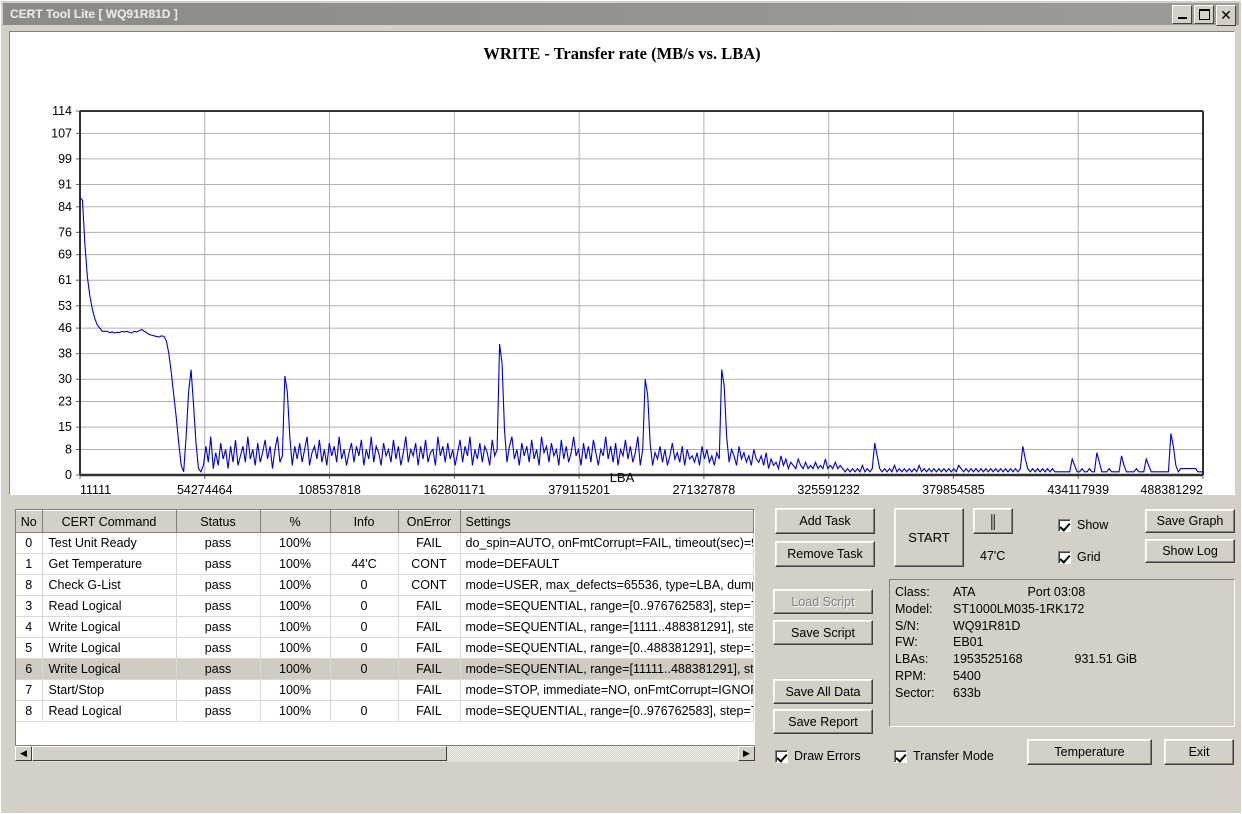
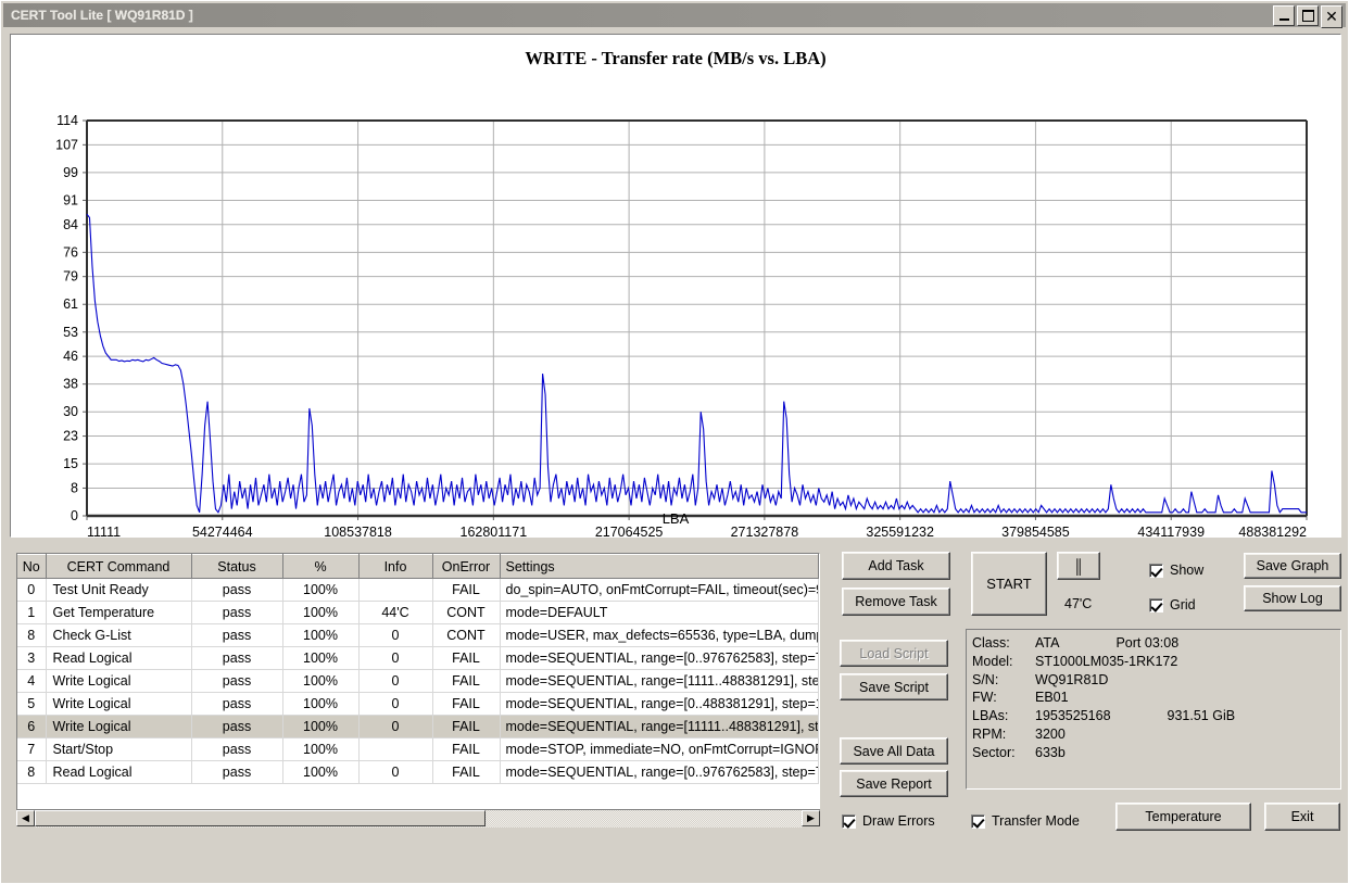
  CERT Tool Lite [ WQ91R81D ]
  ✕
  WRITE - Transfer rate (MB/s vs. LBA)
  0
  8
  15
  23
  30
  38
  46
  53
  61
- 69
+ 79
  76
  84
  91
  99
  107
  114
  11111
  54274464
  108537818
  162801171
- 379115201
+ 217064525
  271327878
  325591232
  379854585
  434117939
  488381292
  LBA
  No	CERT Command	Status	%	Info	OnError	Settings
  0	Test Unit Ready	pass	100%		FAIL	do_spin=AUTO, onFmtCorrupt=FAIL, timeout(sec)=
  1	Get Temperature	pass	100%	44'C	CONT	mode=DEFAULT
  8	Check G-List	pass	100%	0	CONT	mode=USER, max_defects=65536, type=LBA, dum
  3	Read Logical	pass	100%	0	FAIL	mode=SEQUENTIAL, range=[0..976762583], step=
  4	Write Logical	pass	100%	0	FAIL	mode=SEQUENTIAL, range=[1111..488381291], ste
  5	Write Logical	pass	100%	0	FAIL	mode=SEQUENTIAL, range=[0..488381291], step=
  6	Write Logical	pass	100%	0	FAIL	mode=SEQUENTIAL, range=[11111..488381291], st
  7	Start/Stop	pass	100%		FAIL	mode=STOP, immediate=NO, onFmtCorrupt=IGNO
  8	Read Logical	pass	100%	0	FAIL	mode=SEQUENTIAL, range=[0..976762583], step=
  ◀
  ▶
  Add Task
  Remove Task
  START
  ║
  47'C
  Show
  Grid
  Save Graph
  Show Log
  Load Script
  Save Script
  Save All Data
  Save Report
  Class:
  ATA
  Port 03:08
  Model:
  ST1000LM035-1RK172
  S/N:
  WQ91R81D
  FW:
  EB01
  LBAs:
  1953525168
  931.51 GiB
  RPM:
- 5400
+ 3200
  Sector:
  633b
  Draw Errors
  Transfer Mode
  Temperature
  Exit
